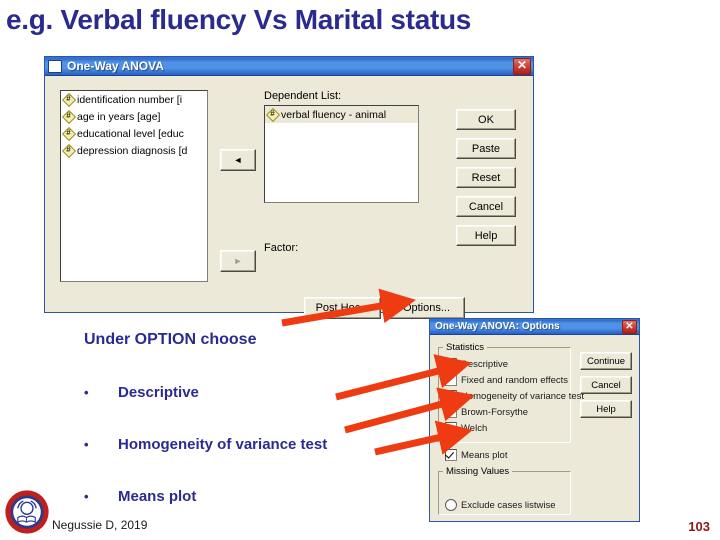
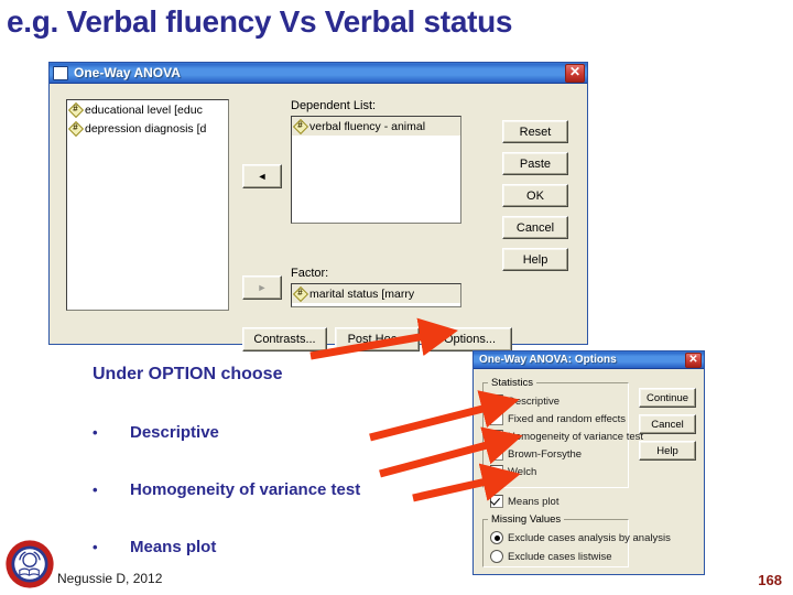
- e.g. Verbal fluency Vs Marital status
+ e.g. Verbal fluency Vs Verbal status
  One-Way ANOVA
  ✕
- identification number [i
- age in years [age]
  educational level [educ
  depression diagnosis [d
  ◄
  ►
  Dependent List:
  verbal fluency - animal
  Factor:
+ marital status [marry
- OK
+ Reset
  Paste
- Reset
+ OK
  Cancel
  Help
+ Contrasts...
  Options...
  Under OPTION choose
  •
  Descriptive
  •
  Homogeneity of variance test
  •
  Means plot
  One-Way ANOVA: Options
  ✕
  Statistics
  Descriptive
  Fixed and random effects
  Homogeneity of variance test
  Brown-Forsythe
  Welch
  Means plot
  Missing Values
+ Exclude cases analysis by analysis
  Exclude cases listwise
  Continue
  Cancel
  Help
- Negussie D, 2019
+ Negussie D, 2012
- 103
+ 168
